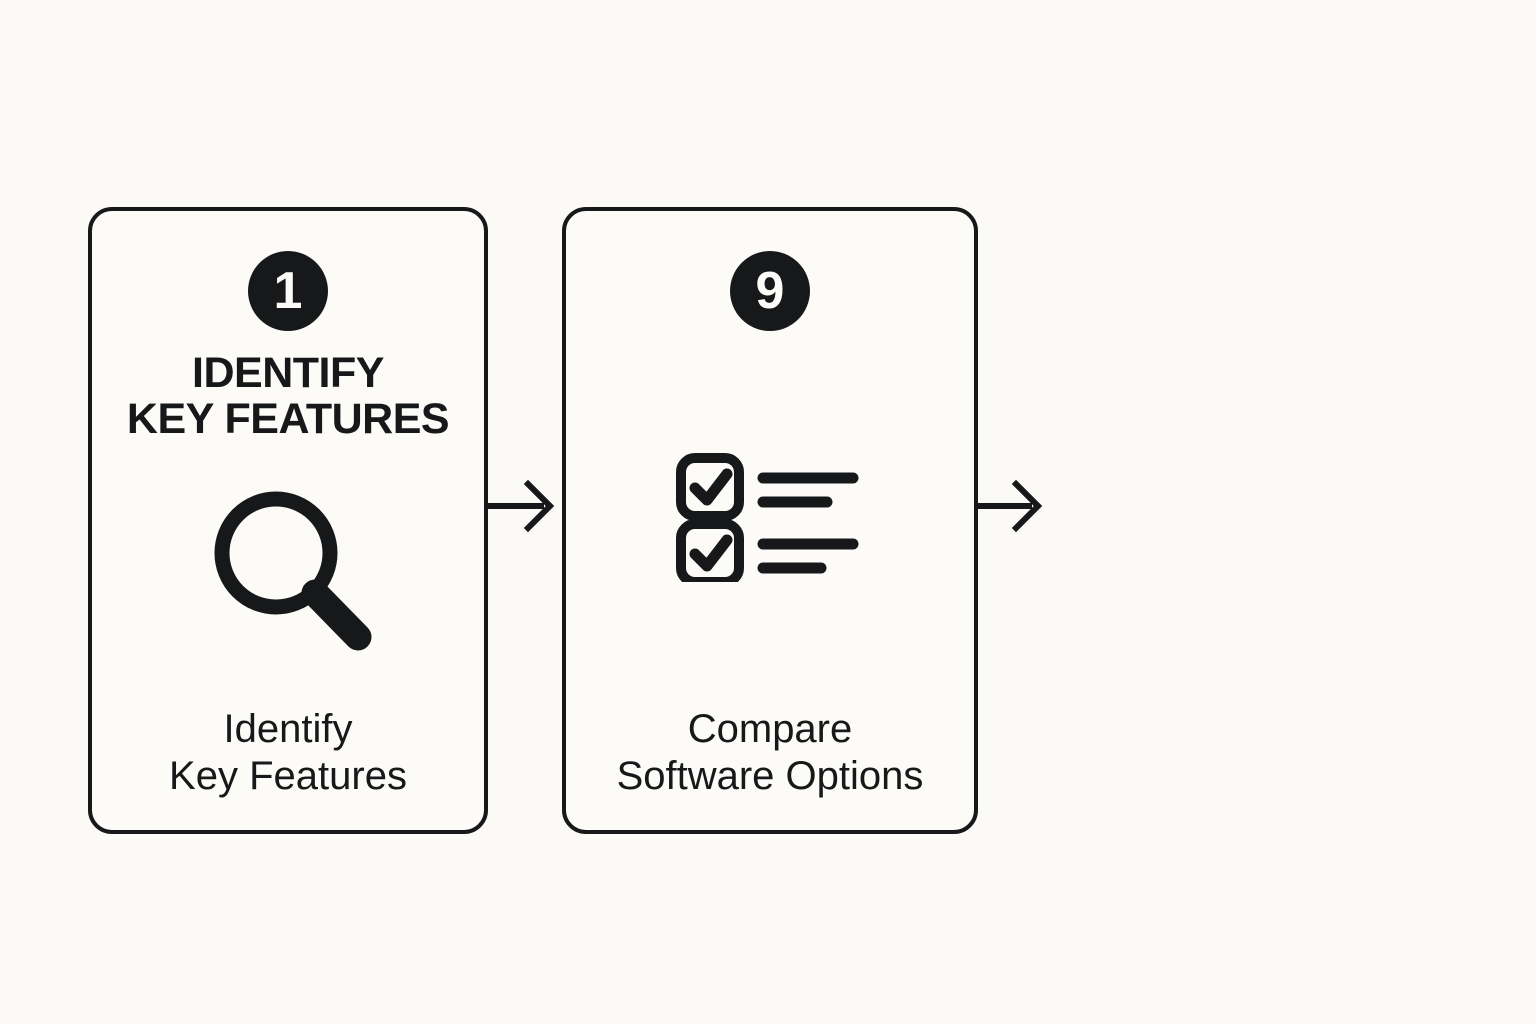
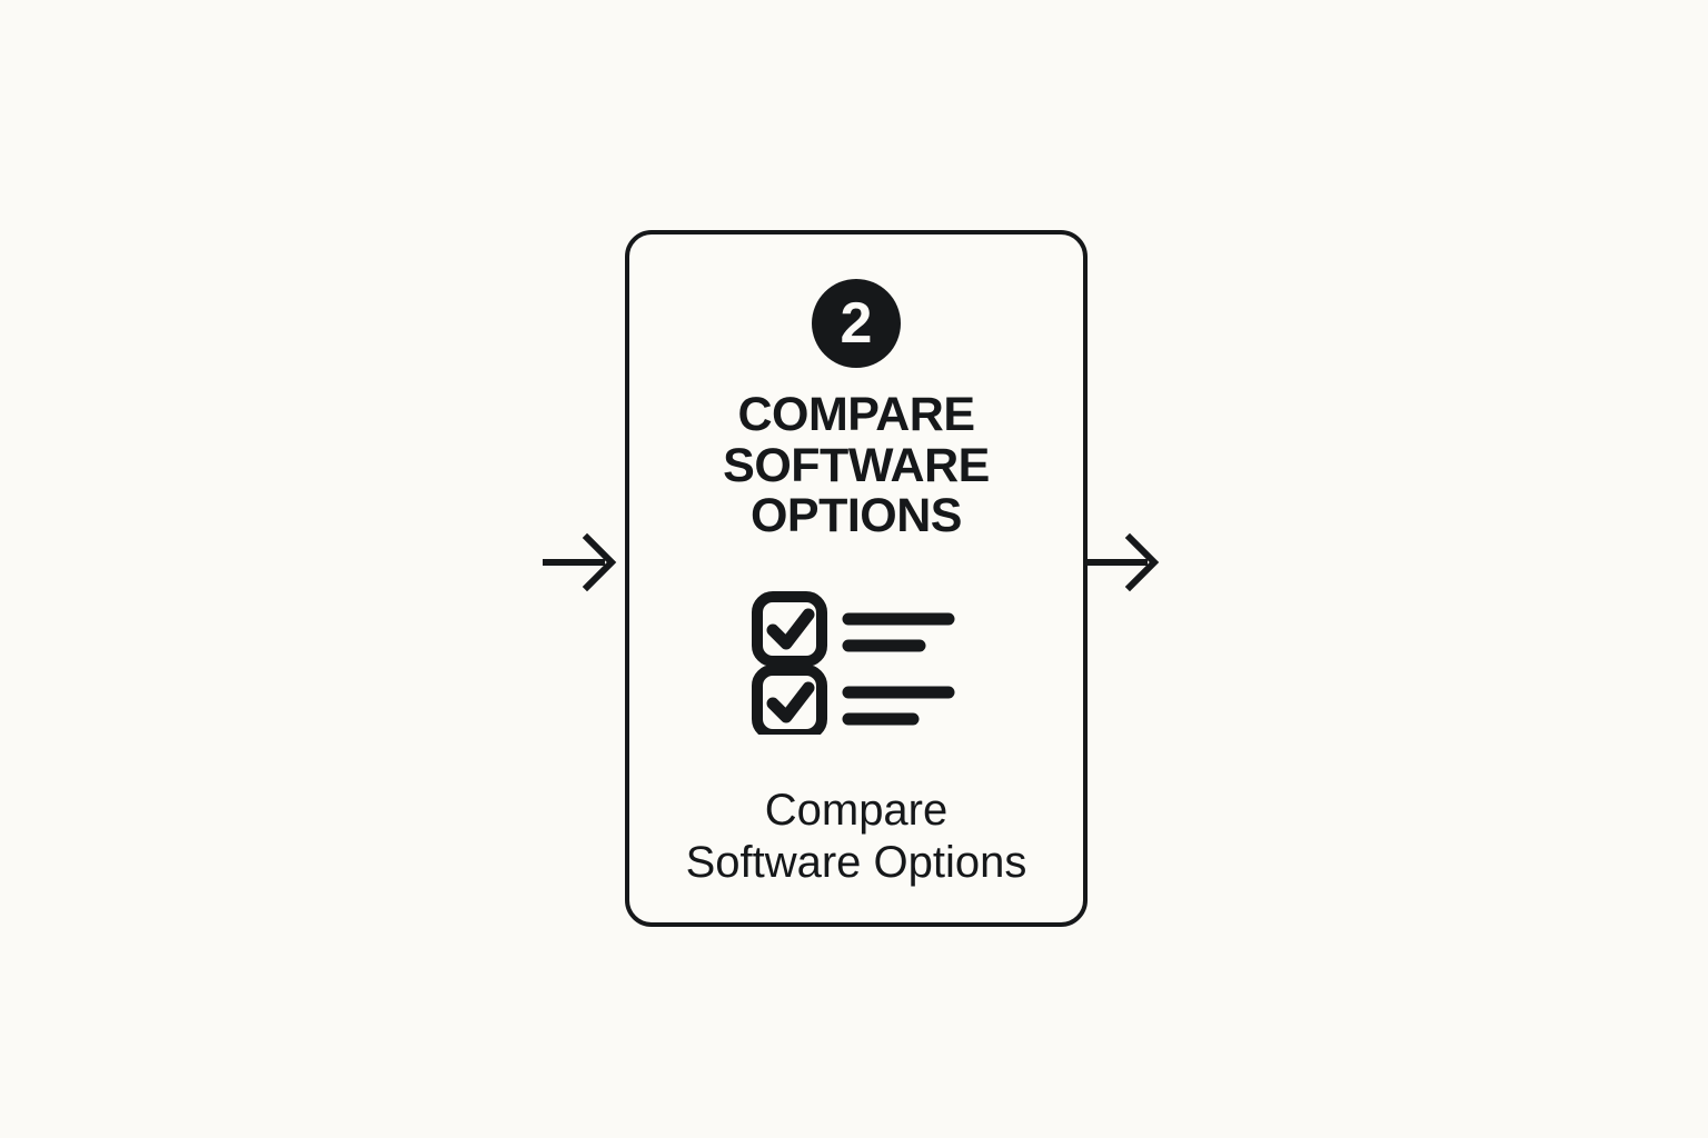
- 1
- IDENTIFY
- KEY FEATURES
- Identify
- Key Features
- 9
+ 2
+ COMPARE
+ SOFTWARE
+ OPTIONS
  Compare
  Software Options
